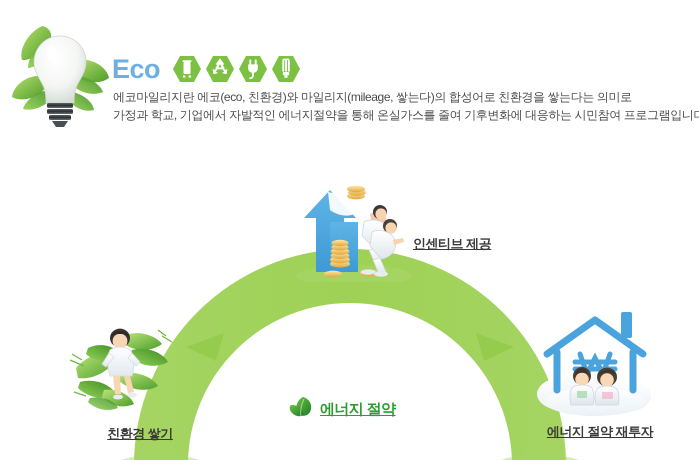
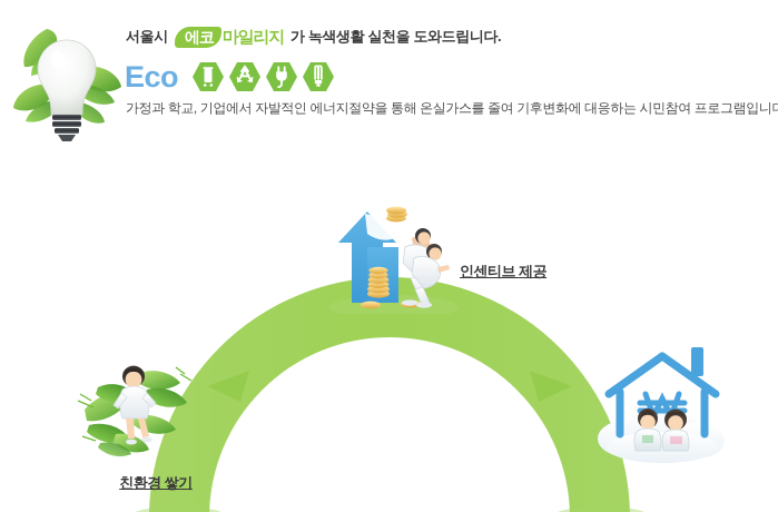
+ 서울시
+ 에코
+ 마일리지
+ 가 녹색생활 실천을 도와드립니다.
  Eco
- 에코마일리지란 에코(eco, 친환경)와 마일리지(mileage, 쌓는다)의 합성어로 친환경을 쌓는다는 의미로
  가정과 학교, 기업에서 자발적인 에너지절약을 통해 온실가스를 줄여 기후변화에 대응하는 시민참여 프로그램입니
  인센티브 제공
  친환경 쌓기
- 에너지 절약 재투자
- 에너지 절약
